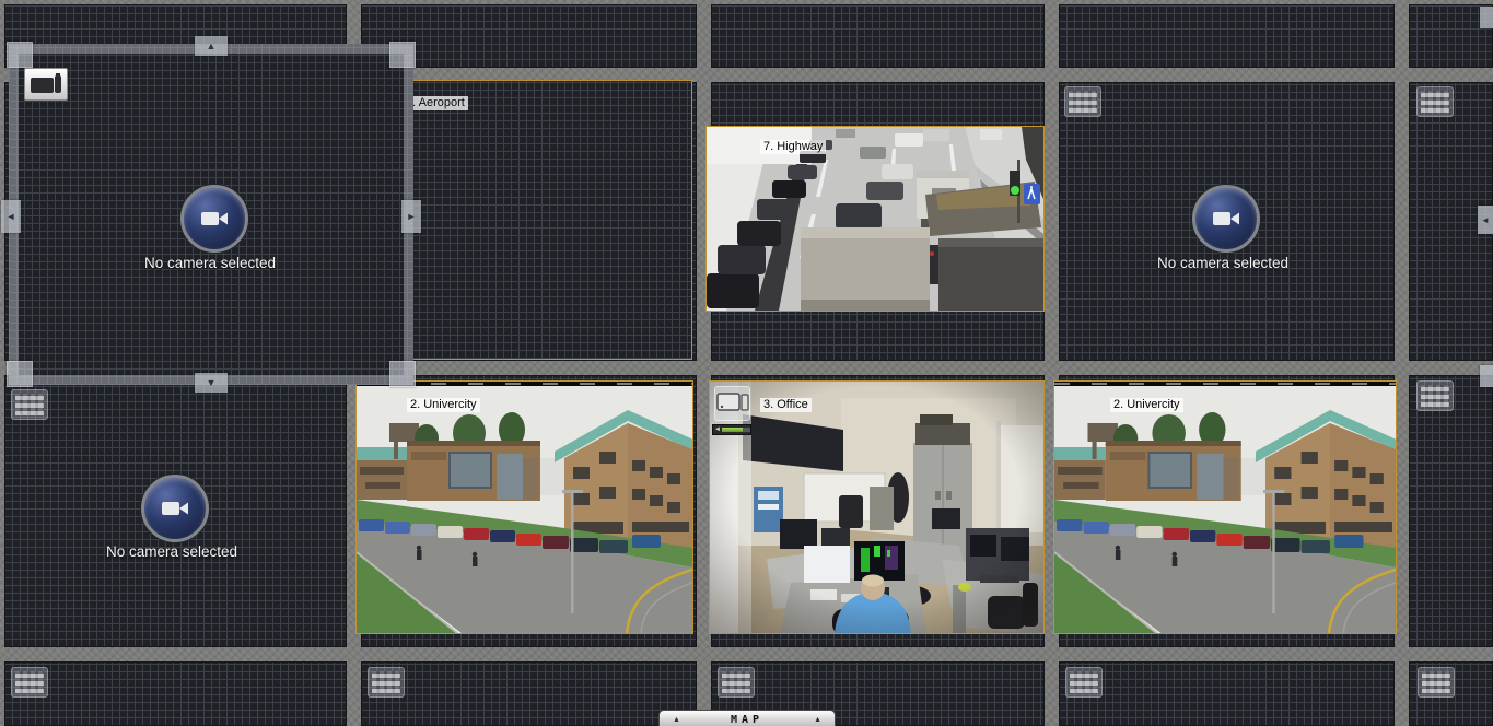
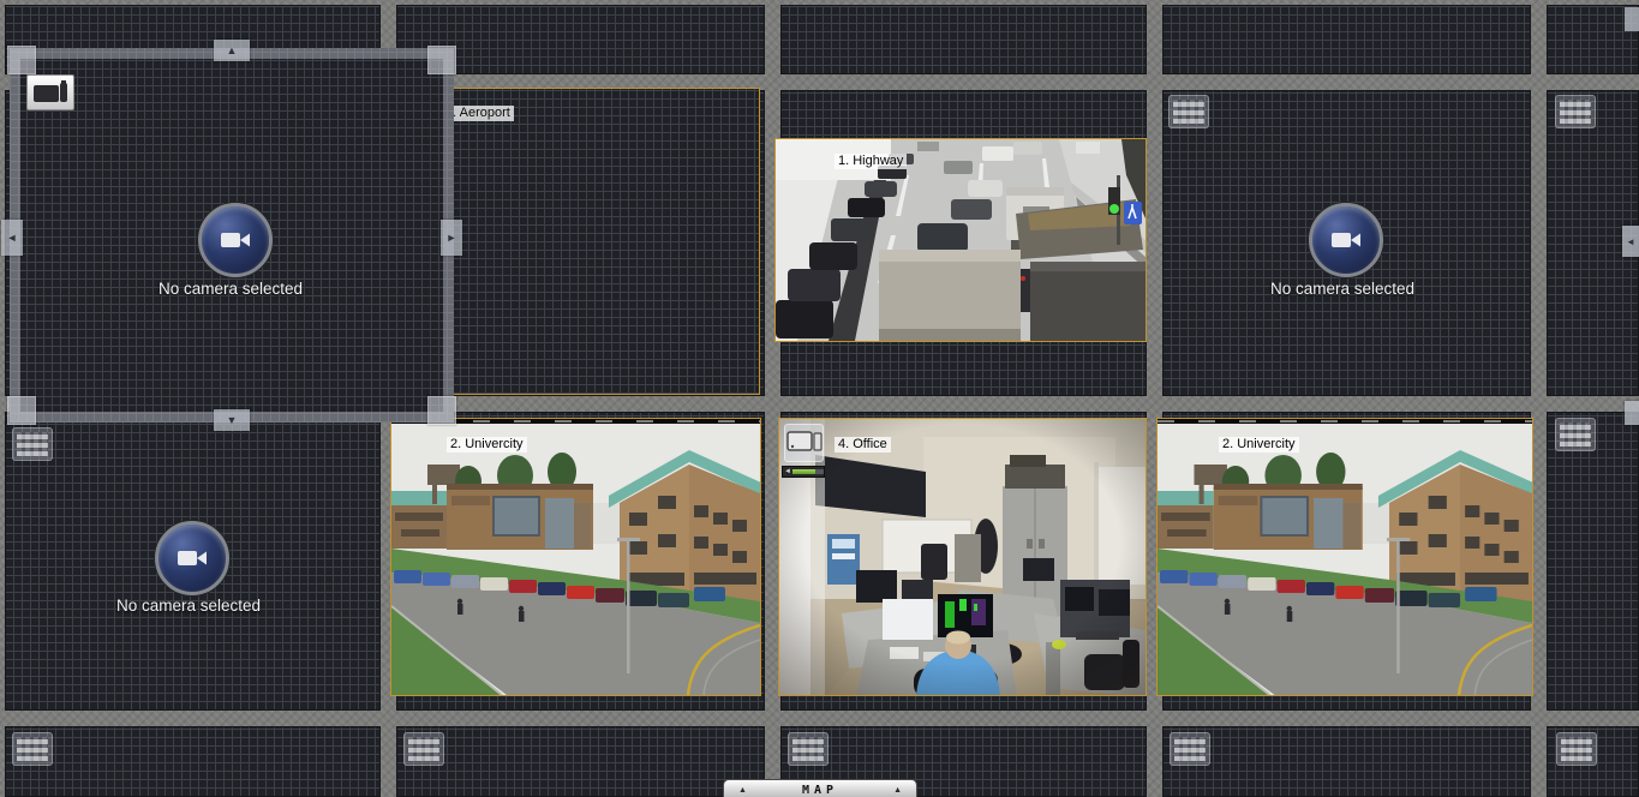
  . Aeroport
- 7. Highway
+ 1. Highway
  2. Univercity
- 3. Office
+ 4. Office
  2. Univercity
  No camera selected
  No camera selected
  ▲
  ▼
  ◄
  ►
  No camera selected
  ◄
  MAP
